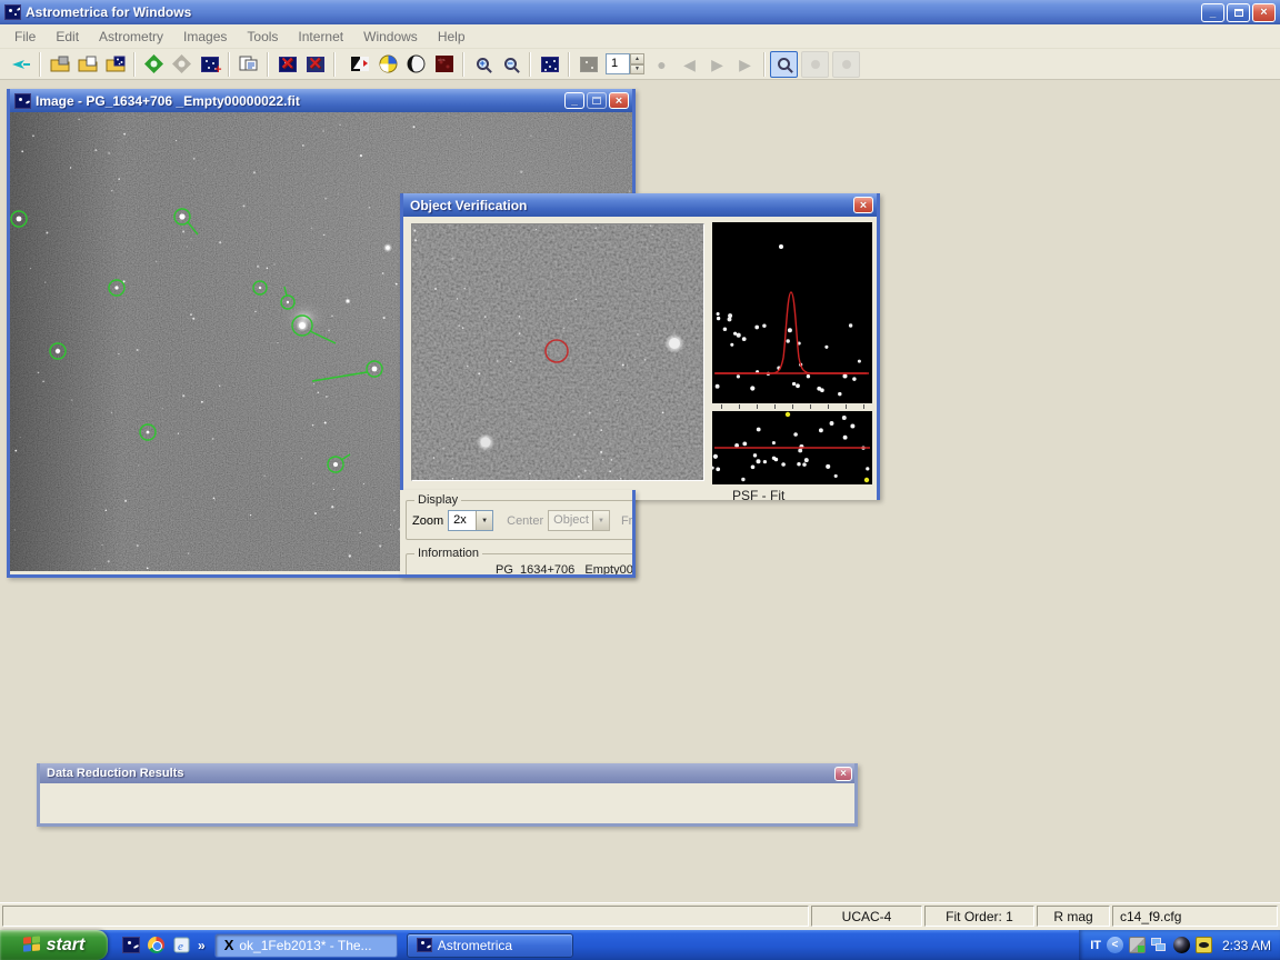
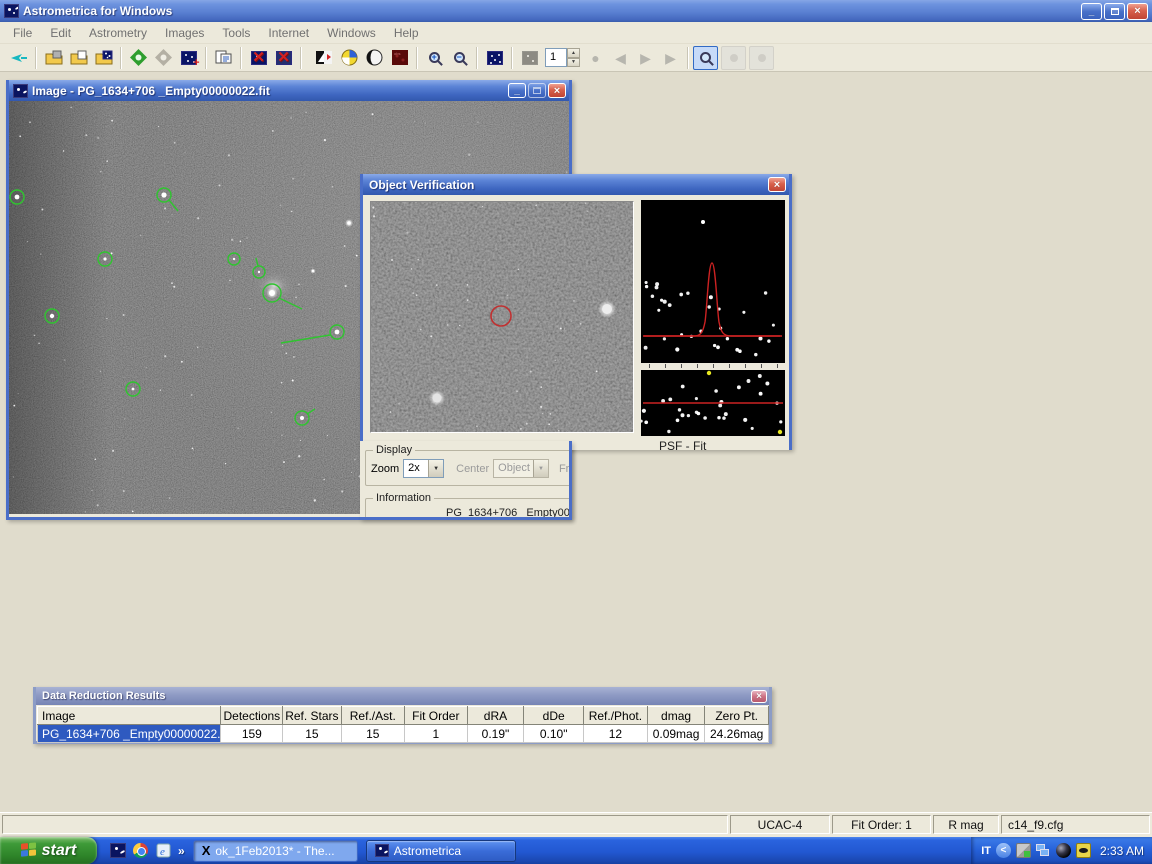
  Astrometrica for Windows
  _
  ×
  File
  Edit
  Astrometry
  Images
  Tools
  Internet
  Windows
  Help
  +
  ✕
  ✕
  +
  −
  1
  ●
  ◀
  ▶
  ▶
  Image - PG_1634+706 _Empty00000022.fit
  _
  ×
  Object Verification
  ×
  PSF - Fit
  Display
  Zoom
  2x
  Center
  Object
  Fr
  Information
  PG_1634+706 _Empty00
  Data Reduction Results
  ×
+ Image	Detections	Ref. Stars	Ref./Ast.	Fit Order	dRA	dDe	Ref./Phot.	dmag	Zero Pt.
+ PG_1634+706 _Empty00000022.	159	15	15	1	0.19"	0.10"	12	0.09mag	24.26mag
  UCAC-4
  Fit Order: 1
  R mag
  c14_f9.cfg
  start
  e
  »
  X
  ok_1Feb2013* - The...
  Astrometrica
  IT
  <
  2:33 AM
